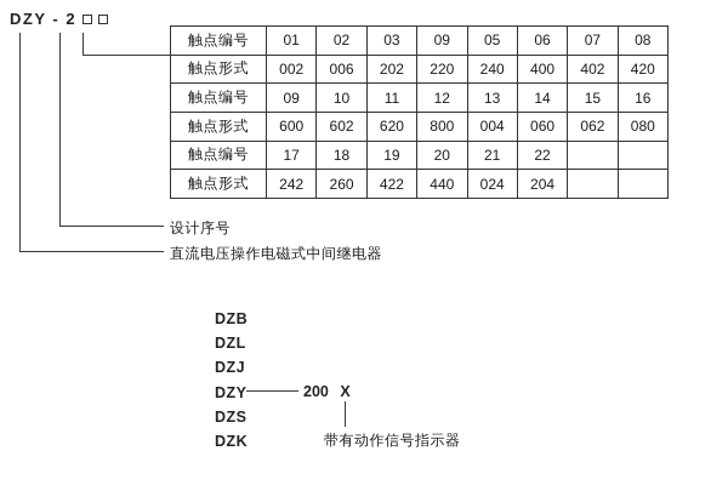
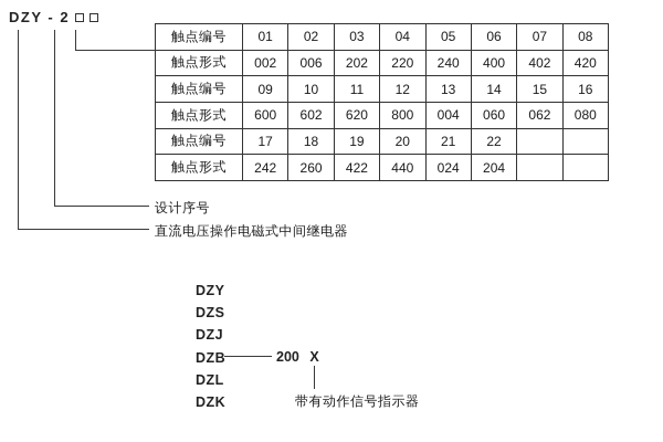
  DZY - 2
- 触点编号	01	02	03	09	05	06	07	08
+ 触点编号	01	02	03	04	05	06	07	08
  触点形式	002	006	202	220	240	400	402	420
  触点编号	09	10	11	12	13	14	15	16
  触点形式	600	602	620	800	004	060	062	080
  触点编号	17	18	19	20	21	22
  触点形式	242	260	422	440	024	204
  设计序号
  直流电压操作电磁式中间继电器
- DZB
+ DZY
- DZL
+ DZS
  DZJ
- DZY
+ DZB
- DZS
+ DZL
  DZK
  200 X
  带有动作信号指示器
